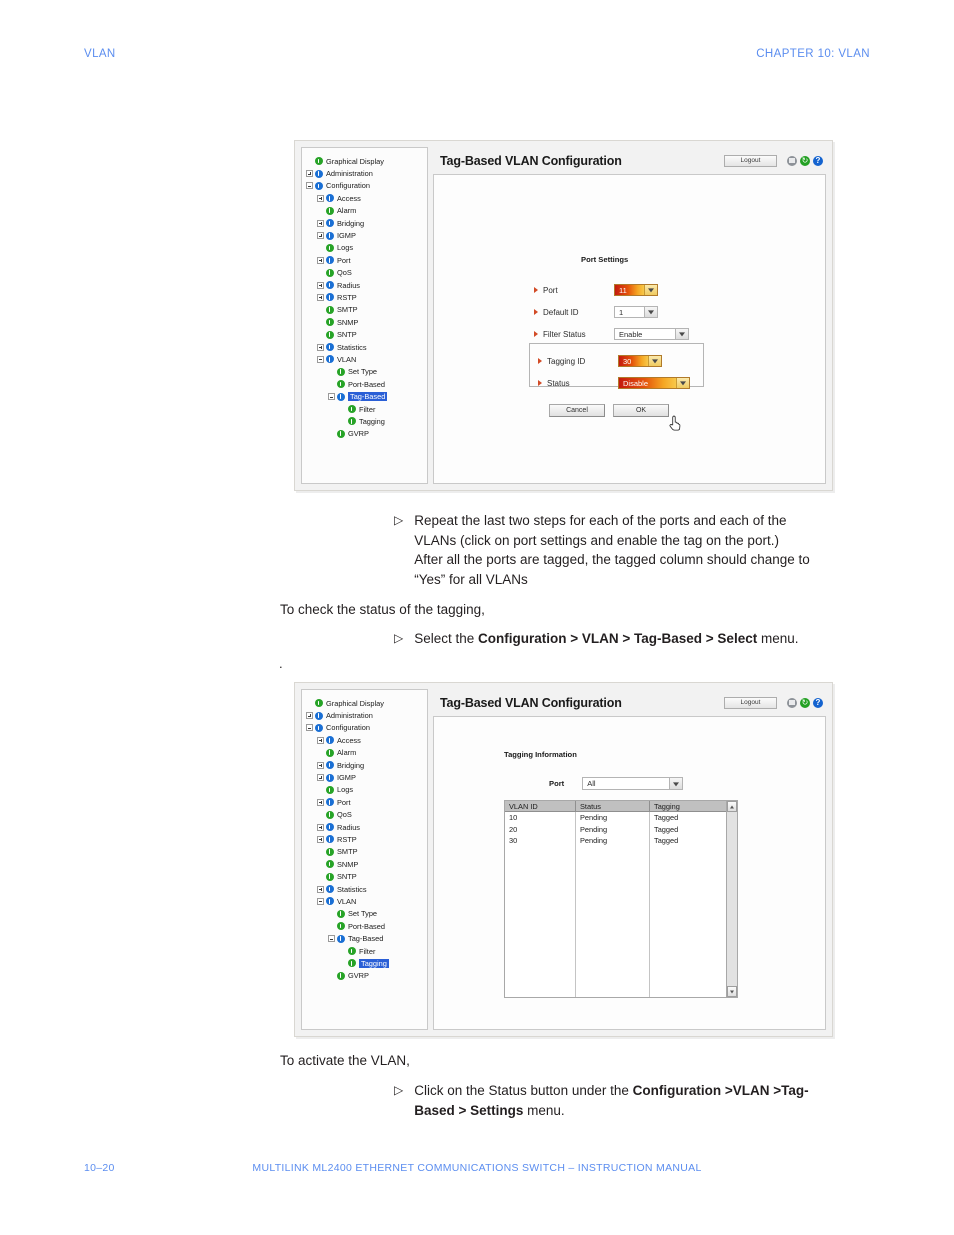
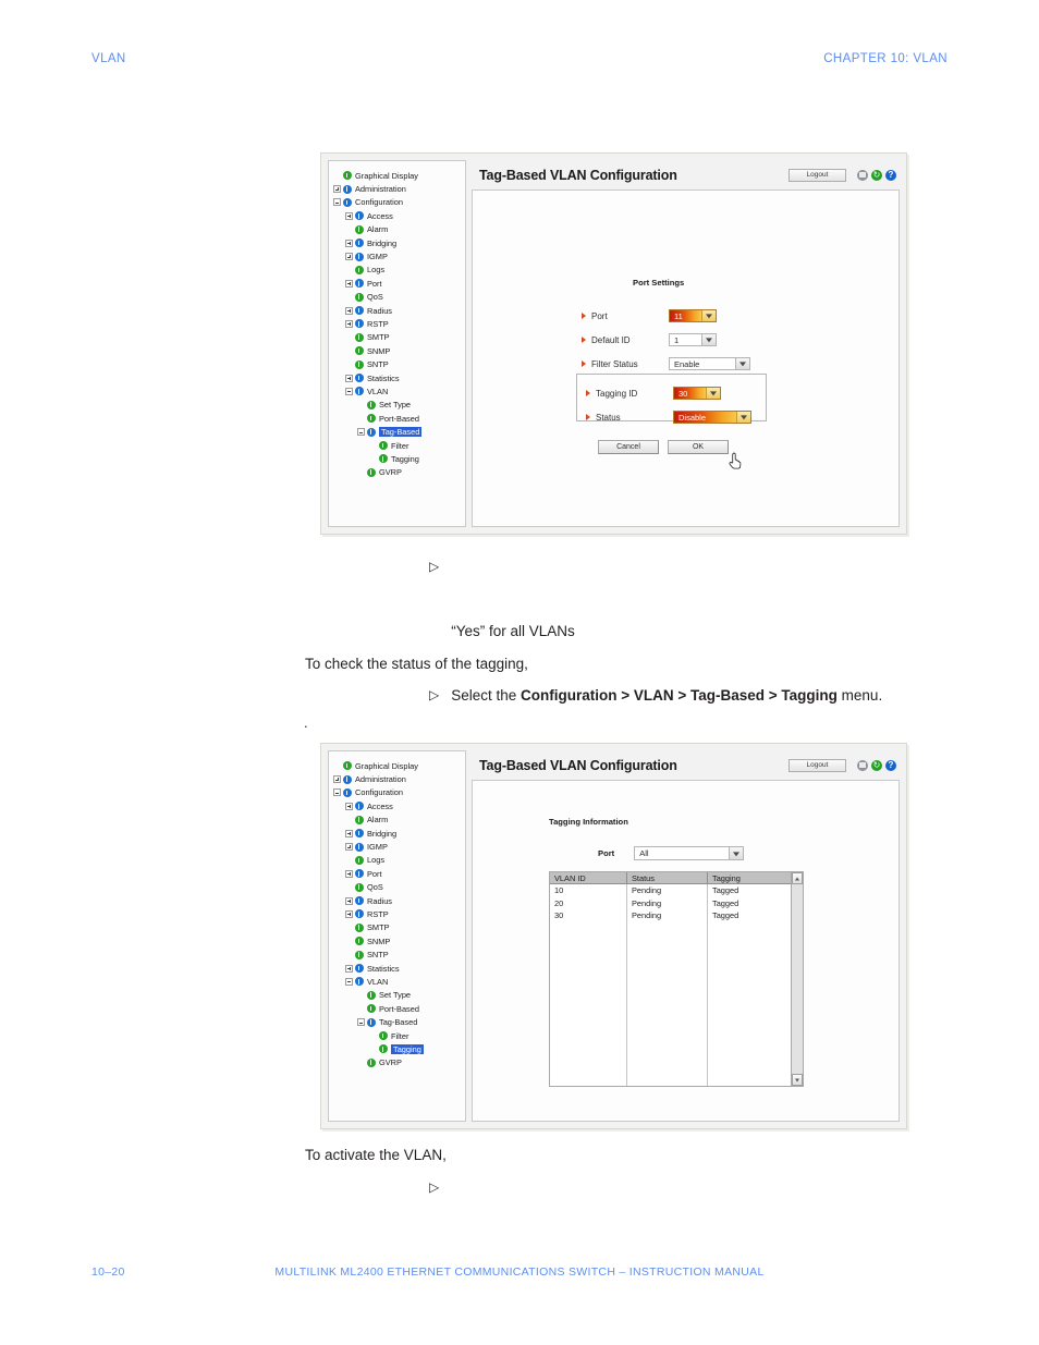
  VLAN
  CHAPTER 10: VLAN
  Graphical Display
  Administration
  Configuration
  Access
  Alarm
  Bridging
  IGMP
  Logs
  Port
  QoS
  Radius
  RSTP
  SMTP
  SNMP
  SNTP
  Statistics
  VLAN
  Set Type
  Port-Based
  Tag-Based
  Filter
  Tagging
  GVRP
  Tag-Based VLAN Configuration
  Port Settings
  Port
  11
  Default ID
  1
  Filter Status
  Enable
  Tagging ID
  30
  Status
  Disable
  ▷
- Repeat the last two steps for each of the ports and each of the
- VLANs (click on port settings and enable the tag on the port.)
- After all the ports are tagged, the tagged column should change to
  “Yes” for all VLANs
  To check the status of the tagging,
  ▷
- Select the Configuration > VLAN > Tag-Based > Select menu.
+ Select the Configuration > VLAN > Tag-Based > Tagging menu.
  .
  Graphical Display
  Administration
  Configuration
  Access
  Alarm
  Bridging
  IGMP
  Logs
  Port
  QoS
  Radius
  RSTP
  SMTP
  SNMP
  SNTP
  Statistics
  VLAN
  Set Type
  Port-Based
  Tag-Based
  Filter
  Tagging
  GVRP
  Tag-Based VLAN Configuration
  Tagging Information
  Port
  All
  VLAN ID
  Status
  Tagging
  10
  20
  30
  Pending
  Pending
  Pending
  Tagged
  Tagged
  Tagged
  To activate the VLAN,
  ▷
- Click on the Status button under the Configuration >VLAN >Tag-
- Based > Settings menu.
  10–20
  MULTILINK ML2400 ETHERNET COMMUNICATIONS SWITCH – INSTRUCTION MANUAL
